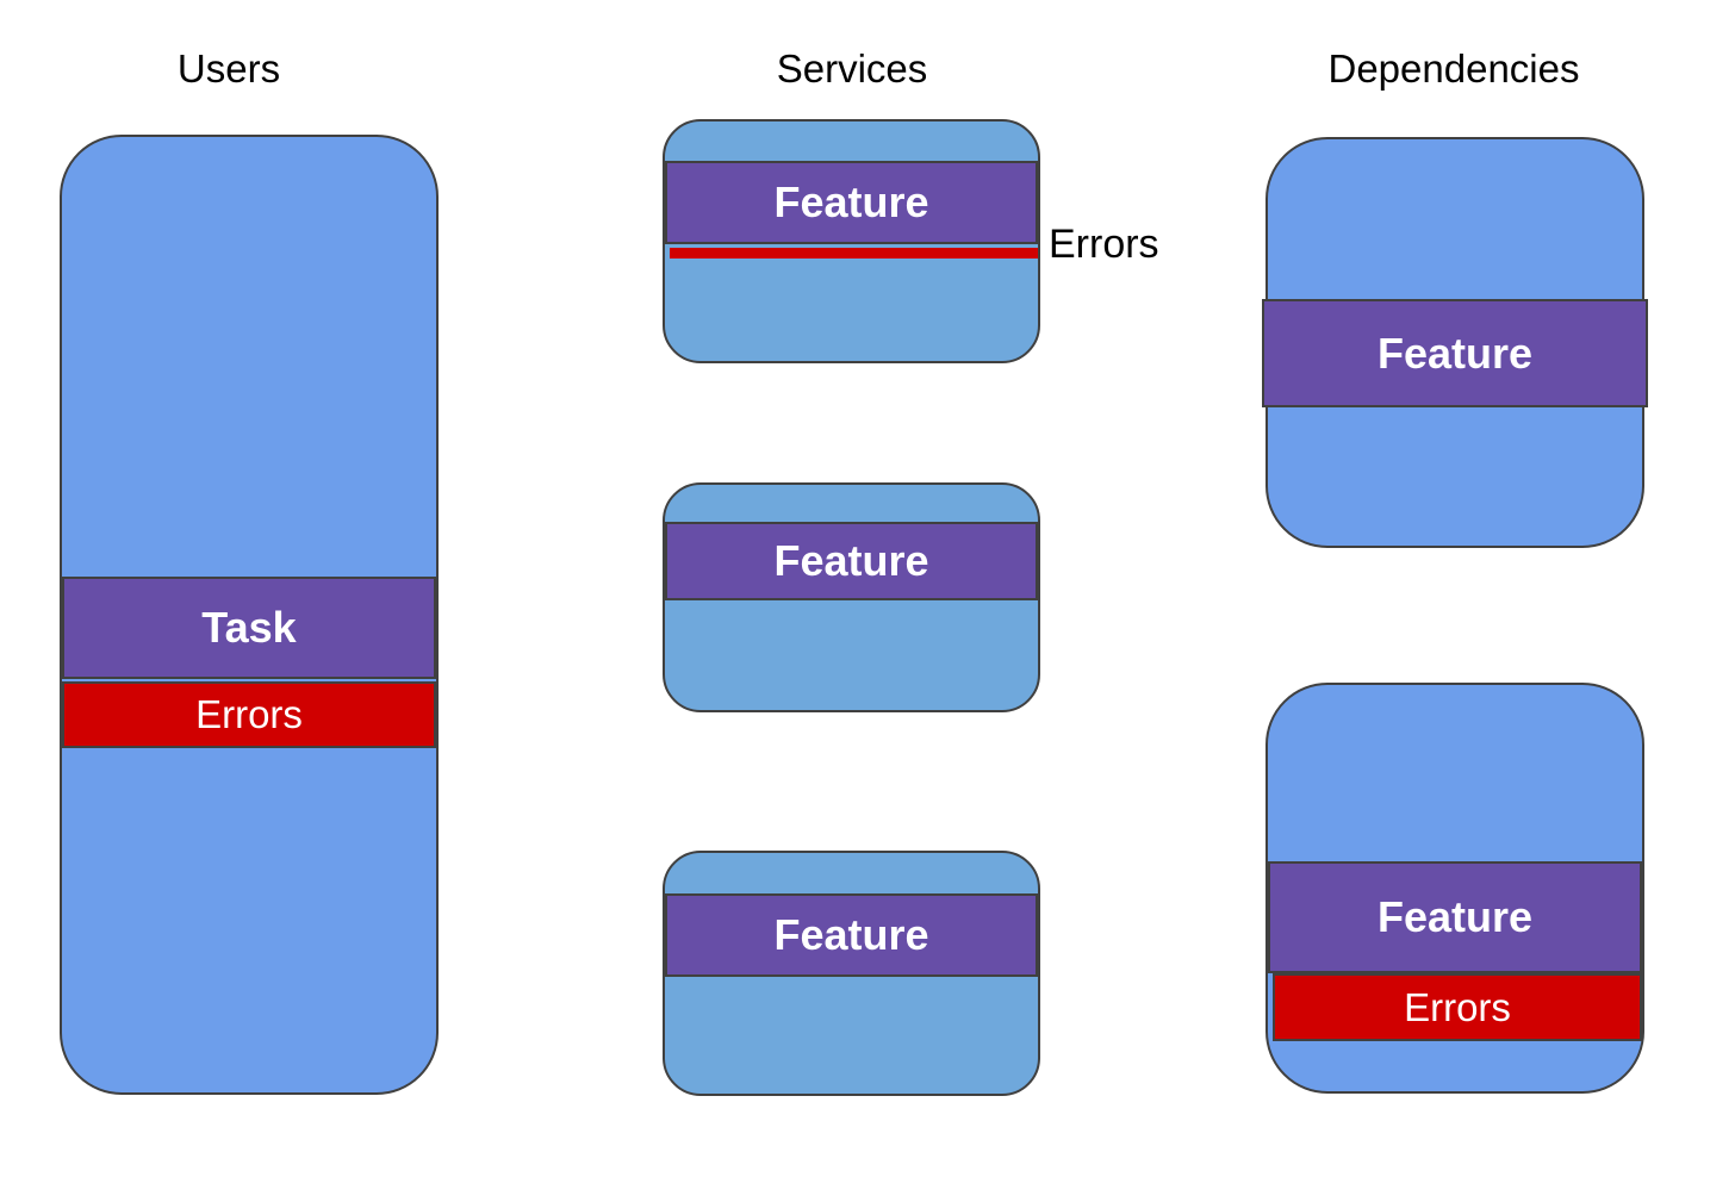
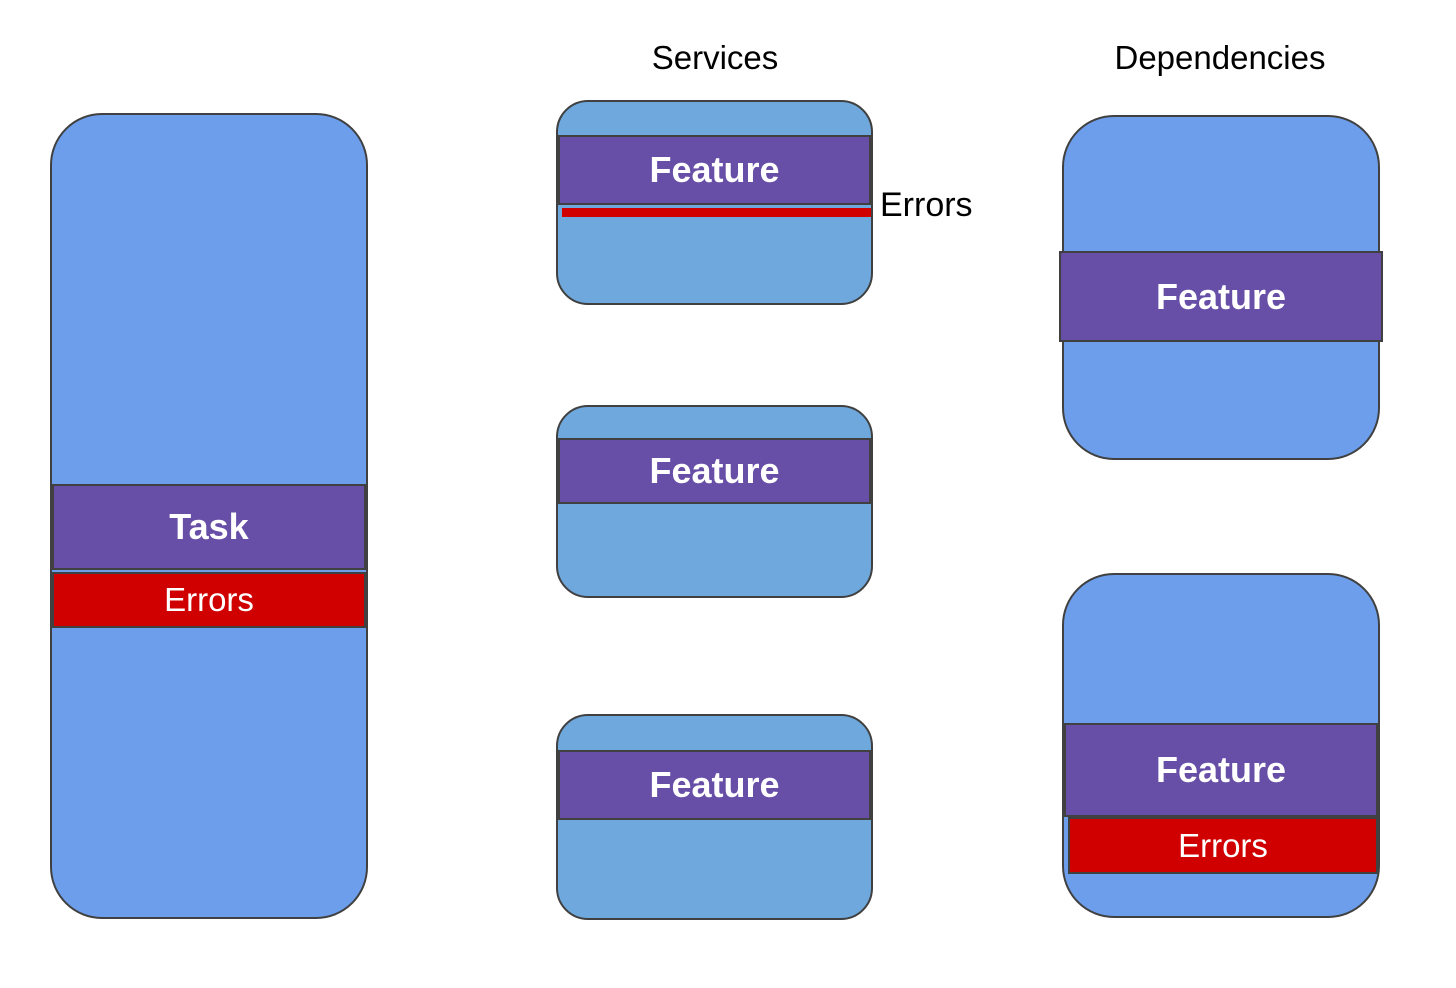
- Users
  Services
  Dependencies
  Task
  Errors
  Feature
  Errors
  Feature
  Feature
  Feature
  Feature
  Errors
